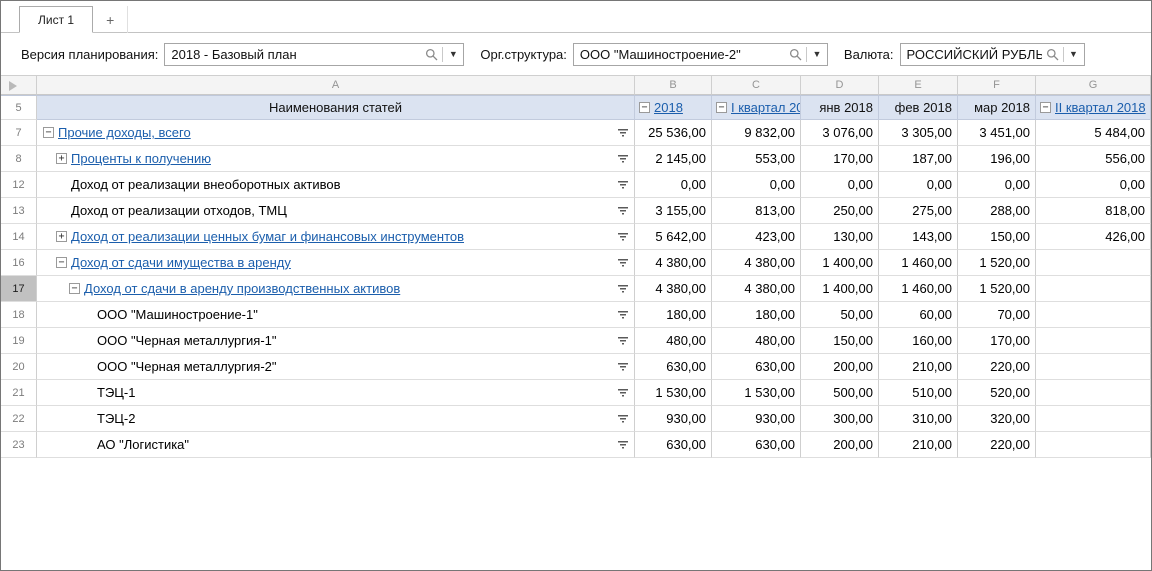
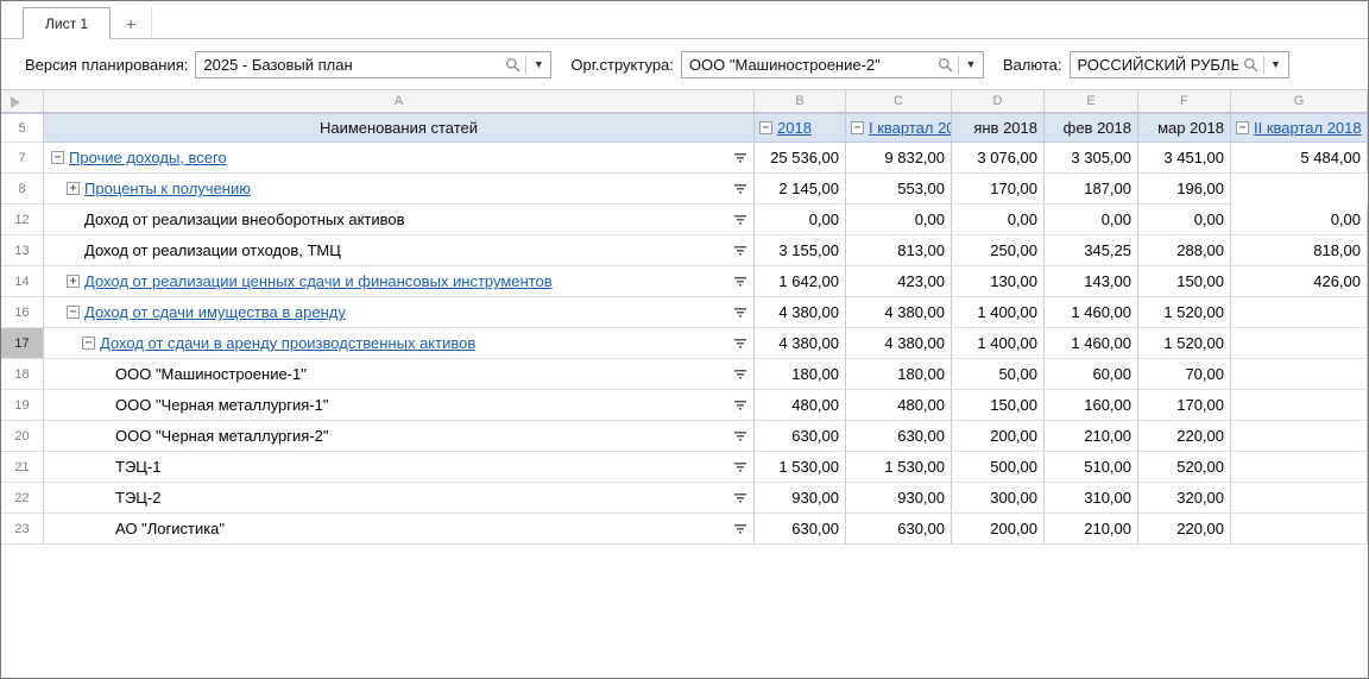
  Лист 1
  +
  Версия планирования:
- 2018 - Базовый план
+ 2025 - Базовый план
  ▼
  Орг.структура:
  ООО "Машиностроение-2"
  ▼
  Валюта:
  РОССИЙСКИЙ РУБЛЬ
  ▼
  A
  B
  C
  D
  E
  F
  G
  5
  Наименования статей
  −
  2018
  −
  I квартал 20
  янв 2018
  фев 2018
  мар 2018
  −
  II квартал 2018
  7
  −
  Прочие доходы, всего
  25 536,00
  9 832,00
  3 076,00
  3 305,00
  3 451,00
  5 484,00
  8
  +
  Проценты к получению
  2 145,00
  553,00
  170,00
  187,00
  196,00
- 556,00
  12
  Доход от реализации внеоборотных активов
  0,00
  0,00
  0,00
  0,00
  0,00
  0,00
  13
  Доход от реализации отходов, ТМЦ
  3 155,00
  813,00
  250,00
- 275,00
+ 345,25
  288,00
  818,00
  14
  +
- Доход от реализации ценных бумаг и финансовых инструментов
+ Доход от реализации ценных сдачи и финансовых инструментов
- 5 642,00
+ 1 642,00
  423,00
  130,00
  143,00
  150,00
  426,00
  16
  −
  Доход от сдачи имущества в аренду
  4 380,00
  4 380,00
  1 400,00
  1 460,00
  1 520,00
  17
  −
  Доход от сдачи в аренду производственных активов
  4 380,00
  4 380,00
  1 400,00
  1 460,00
  1 520,00
  18
  ООО "Машиностроение-1"
  180,00
  180,00
  50,00
  60,00
  70,00
  19
  ООО "Черная металлургия-1"
  480,00
  480,00
  150,00
  160,00
  170,00
  20
  ООО "Черная металлургия-2"
  630,00
  630,00
  200,00
  210,00
  220,00
  21
  ТЭЦ-1
  1 530,00
  1 530,00
  500,00
  510,00
  520,00
  22
  ТЭЦ-2
  930,00
  930,00
  300,00
  310,00
  320,00
  23
  АО "Логистика"
  630,00
  630,00
  200,00
  210,00
  220,00
